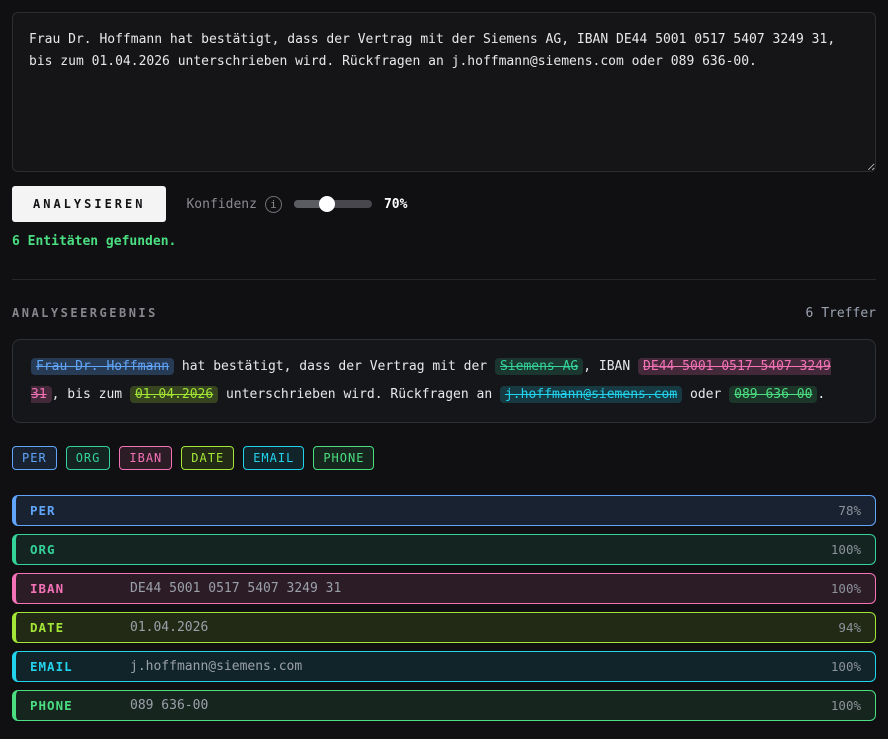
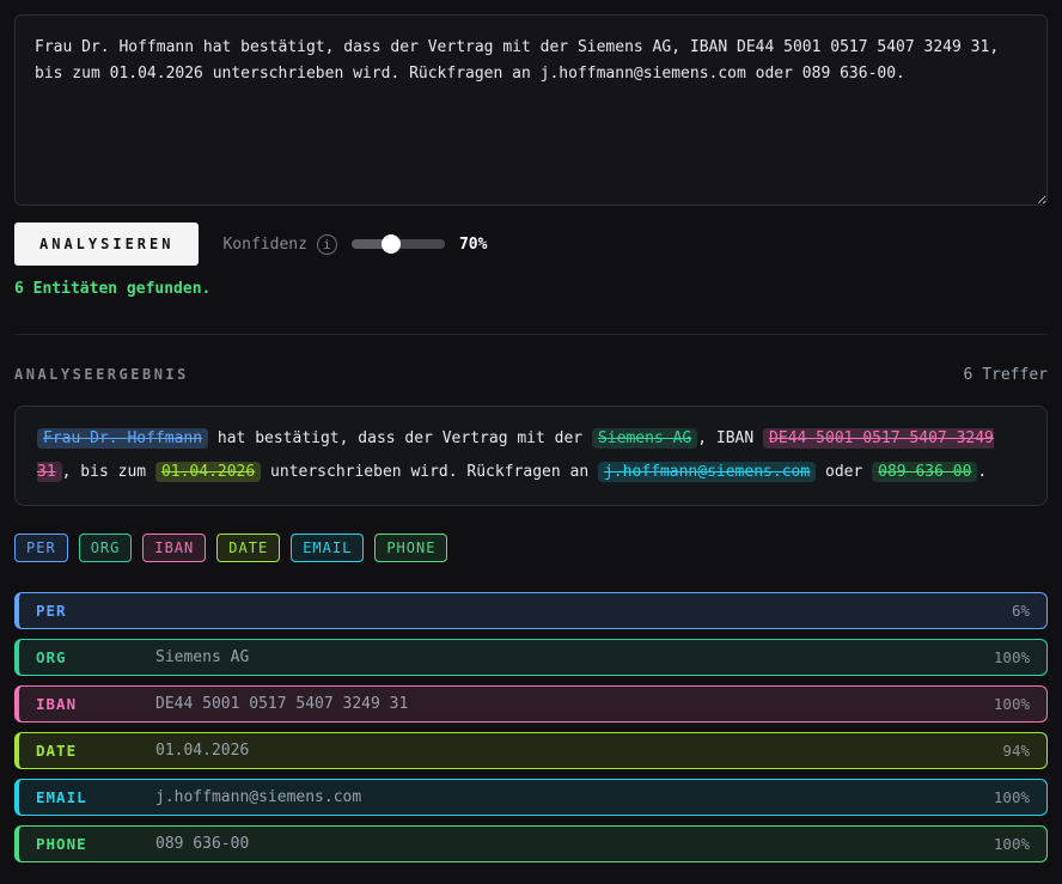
  ANALYSIEREN
  Konfidenz
  i
  70%
  6 Entitäten gefunden.
  ANALYSEERGEBNIS
  6 Treffer
  Frau Dr. Hoffmann hat bestätigt, dass der Vertrag mit der Siemens AG , IBAN DE44 5001 0517 5407 3249 31 , bis zum 01.04.2026 unterschrieben wird. Rückfragen an j.hoffmann@siemens.com oder 089 636-00 .
  PER
  ORG
  IBAN
  DATE
  EMAIL
  PHONE
  PER
- 78%
+ 6%
  ORG
+ Siemens AG
  100%
  IBAN
  DE44 5001 0517 5407 3249 31
  100%
  DATE
  01.04.2026
  94%
  EMAIL
  j.hoffmann@siemens.com
  100%
  PHONE
  089 636-00
  100%
